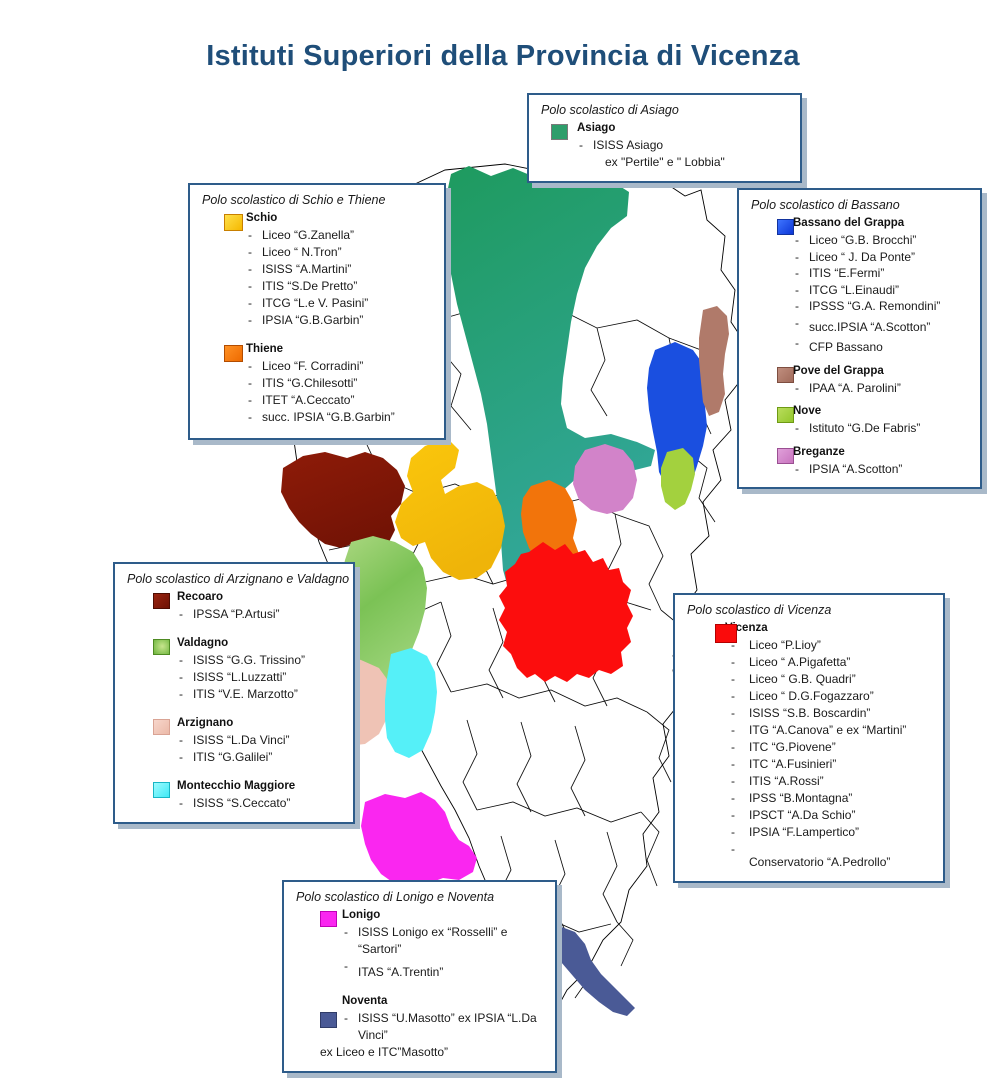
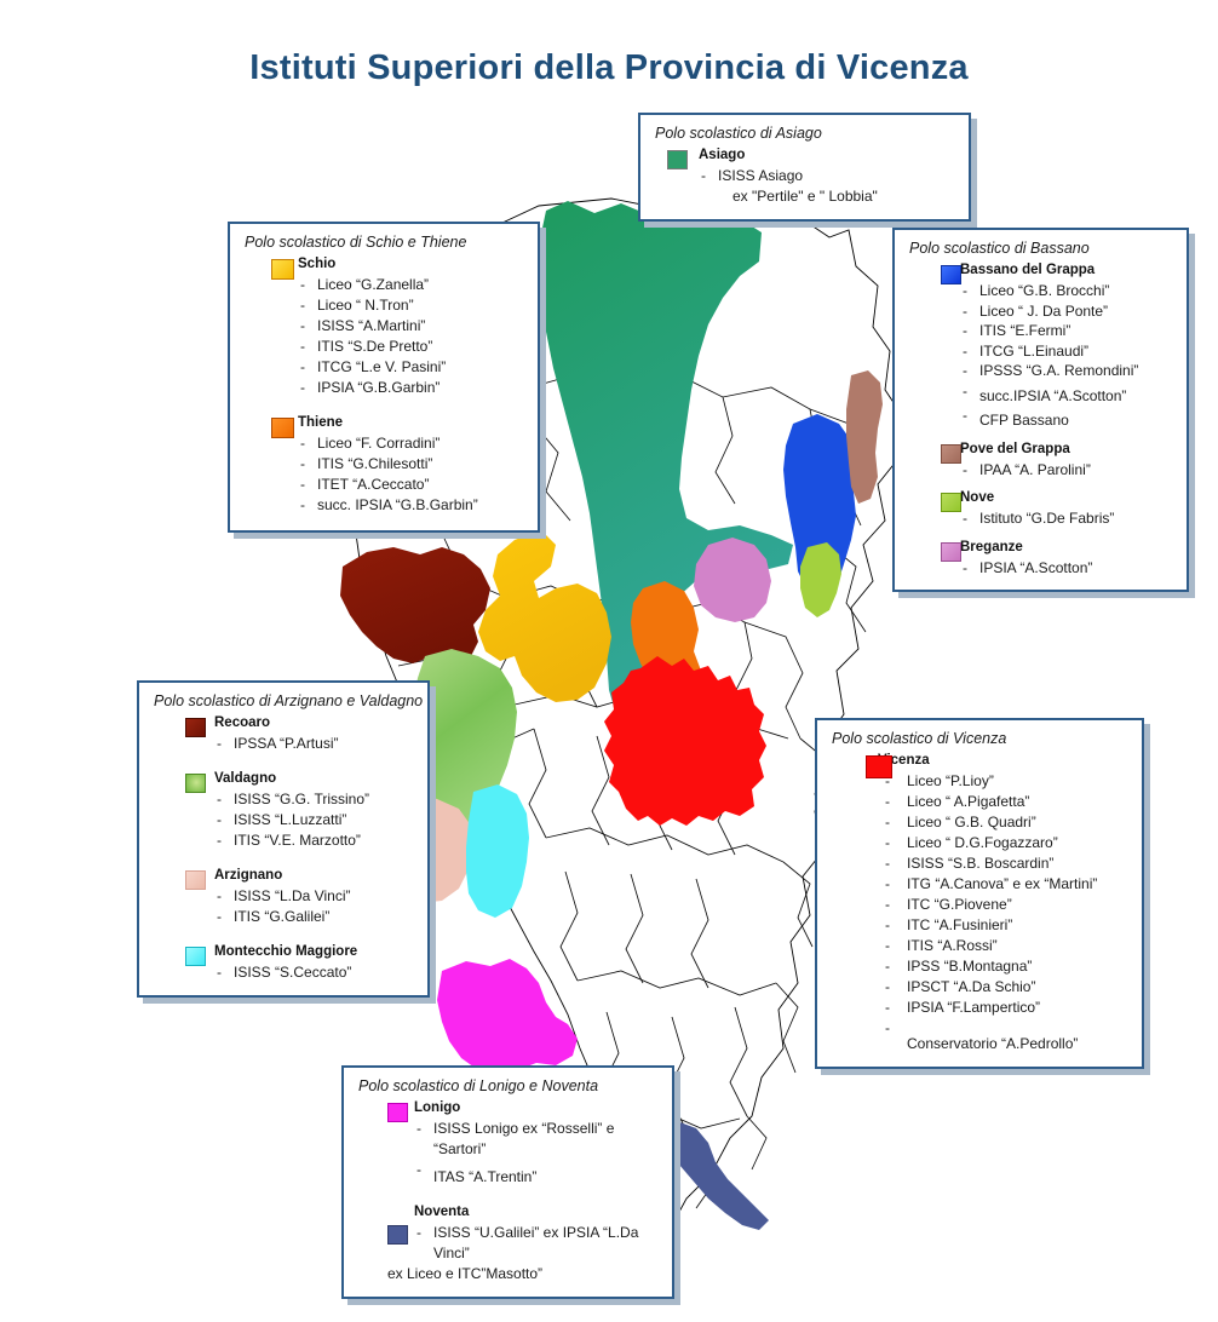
  Istituti Superiori della Provincia di Vicenza
  Polo scolastico di Asiago
  Asiago
  ISISS Asiago
  ex "Pertile" e " Lobbia"
  Polo scolastico di Schio e Thiene
  Schio
  Liceo “G.Zanella”
  Liceo “ N.Tron”
  ISISS “A.Martini”
  ITIS “S.De Pretto”
  ITCG “L.e V. Pasini”
  IPSIA “G.B.Garbin”
  Thiene
  Liceo “F. Corradini”
  ITIS “G.Chilesotti”
  ITET “A.Ceccato”
  succ. IPSIA “G.B.Garbin”
  Polo scolastico di Bassano
  Bassano del Grappa
  Liceo “G.B. Brocchi”
  Liceo “ J. Da Ponte”
  ITIS “E.Fermi”
  ITCG “L.Einaudi”
  IPSSS “G.A. Remondini”
  succ.IPSIA “A.Scotton”
  CFP Bassano
  Pove del Grappa
  IPAA “A. Parolini”
  Nove
  Istituto “G.De Fabris”
  Breganze
  IPSIA “A.Scotton”
  Polo scolastico di Arzignano e Valdagno
  Recoaro
  IPSSA “P.Artusi”
  Valdagno
  ISISS “G.G. Trissino”
  ISISS “L.Luzzatti”
  ITIS “V.E. Marzotto”
  Arzignano
  ISISS “L.Da Vinci”
  ITIS “G.Galilei”
  Montecchio Maggiore
  ISISS “S.Ceccato”
  Polo scolastico di Vicenza
  cenza
  Liceo “P.Lioy”
  Liceo “ A.Pigafetta”
  Liceo “ G.B. Quadri”
  Liceo “ D.G.Fogazzaro”
  ISISS “S.B. Boscardin”
  ITG “A.Canova” e ex “Martini”
  ITC “G.Piovene”
  ITC “A.Fusinieri”
  ITIS “A.Rossi”
  IPSS “B.Montagna”
  IPSCT “A.Da Schio”
  IPSIA “F.Lampertico”
  Conservatorio “A.Pedrollo”
  Polo scolastico di Lonigo e Noventa
  Lonigo
  ISISS Lonigo ex “Rosselli” e “Sartori”
  ITAS “A.Trentin”
  Noventa
- ISISS “U.Masotto” ex IPSIA “L.Da Vinci”
+ ISISS “U.Galilei” ex IPSIA “L.Da Vinci”
  ex Liceo e ITC”Masotto”
